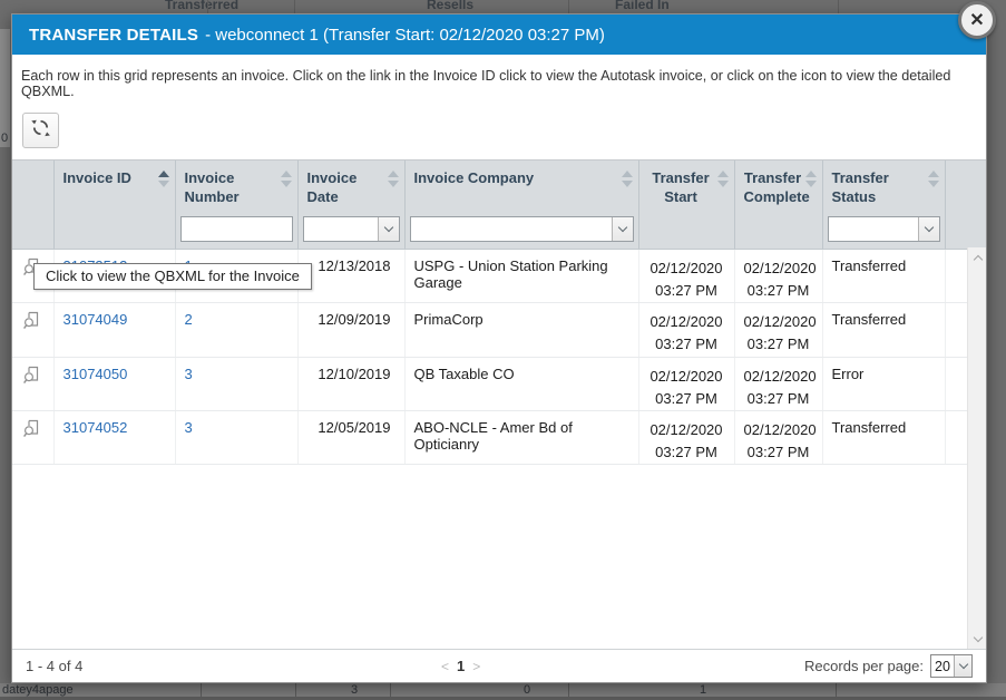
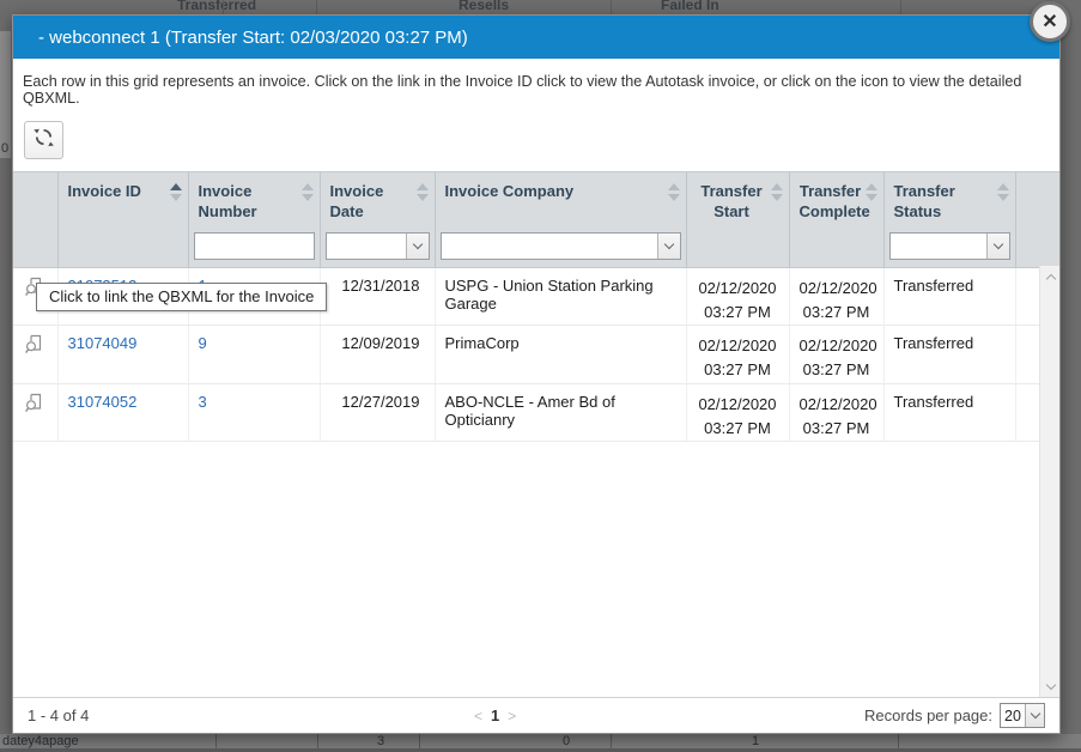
  Transferred
  Resells
  Failed In
  0
  datey4apage
  3
  0
  1
  ✕
- TRANSFER DETAILS
- - webconnect 1 (Transfer Start: 02/12/2020 03:27 PM)
+ - webconnect 1 (Transfer Start: 02/03/2020 03:27 PM)
  Each row in this grid represents an invoice. Click on the link in the Invoice ID click to view the Autotask invoice, or click on the icon to view the detailed QBXML.
  	Invoice ID	Invoice Number	Invoice Date	Invoice Company	Transfer Start	Transfer Complete	Transfer Status
- 			12/13/2018	USPG - Union Station Parking Garage	02/12/2020 03:27 PM	02/12/2020 03:27 PM	Transferred
+ 			12/31/2018	USPG - Union Station Parking Garage	02/12/2020 03:27 PM	02/12/2020 03:27 PM	Transferred
- 	31074049	2	12/09/2019	PrimaCorp	02/12/2020 03:27 PM	02/12/2020 03:27 PM	Transferred
+ 	31074049	9	12/09/2019	PrimaCorp	02/12/2020 03:27 PM	02/12/2020 03:27 PM	Transferred
- 	31074050	3	12/10/2019	QB Taxable CO	02/12/2020 03:27 PM	02/12/2020 03:27 PM	Error
- 	31074052	3	12/05/2019	ABO-NCLE - Amer Bd of Opticianry	02/12/2020 03:27 PM	02/12/2020 03:27 PM	Transferred
+ 	31074052	3	12/27/2019	ABO-NCLE - Amer Bd of Opticianry	02/12/2020 03:27 PM	02/12/2020 03:27 PM	Transferred
- Click to view the QBXML for the Invoice
+ Click to link the QBXML for the Invoice
  1 - 4 of 4
  <
  1
  >
  Records per page:
  20
